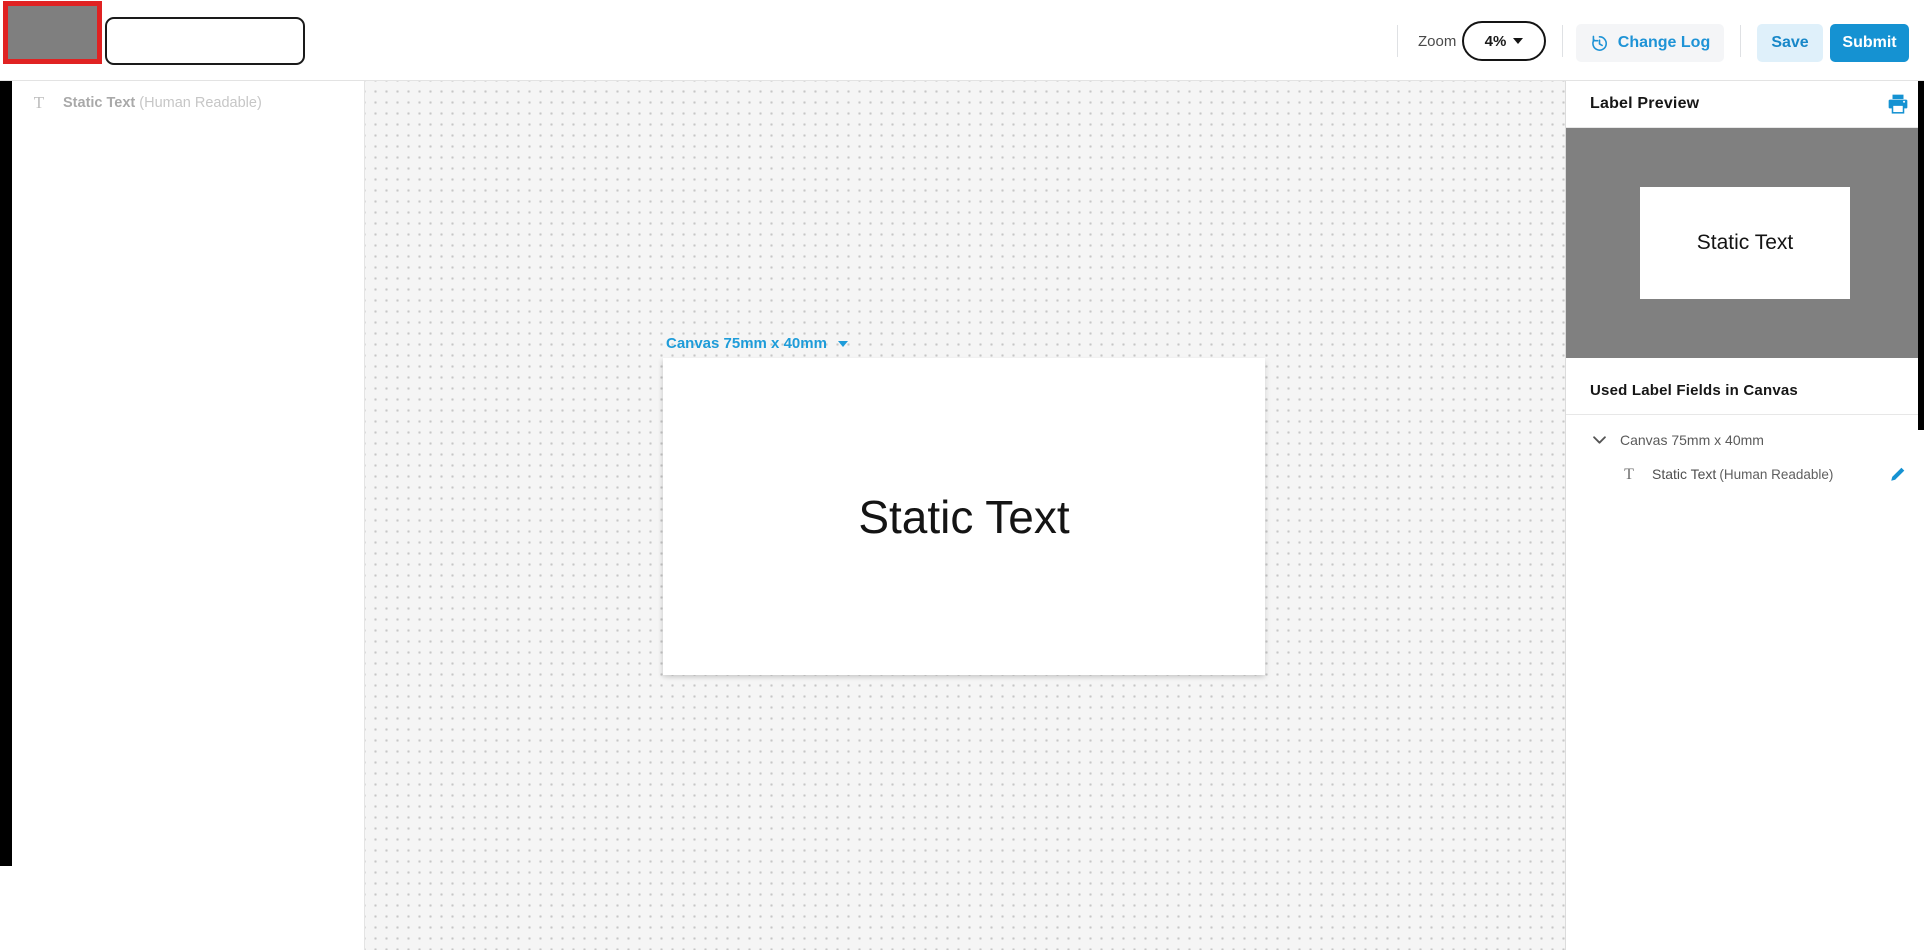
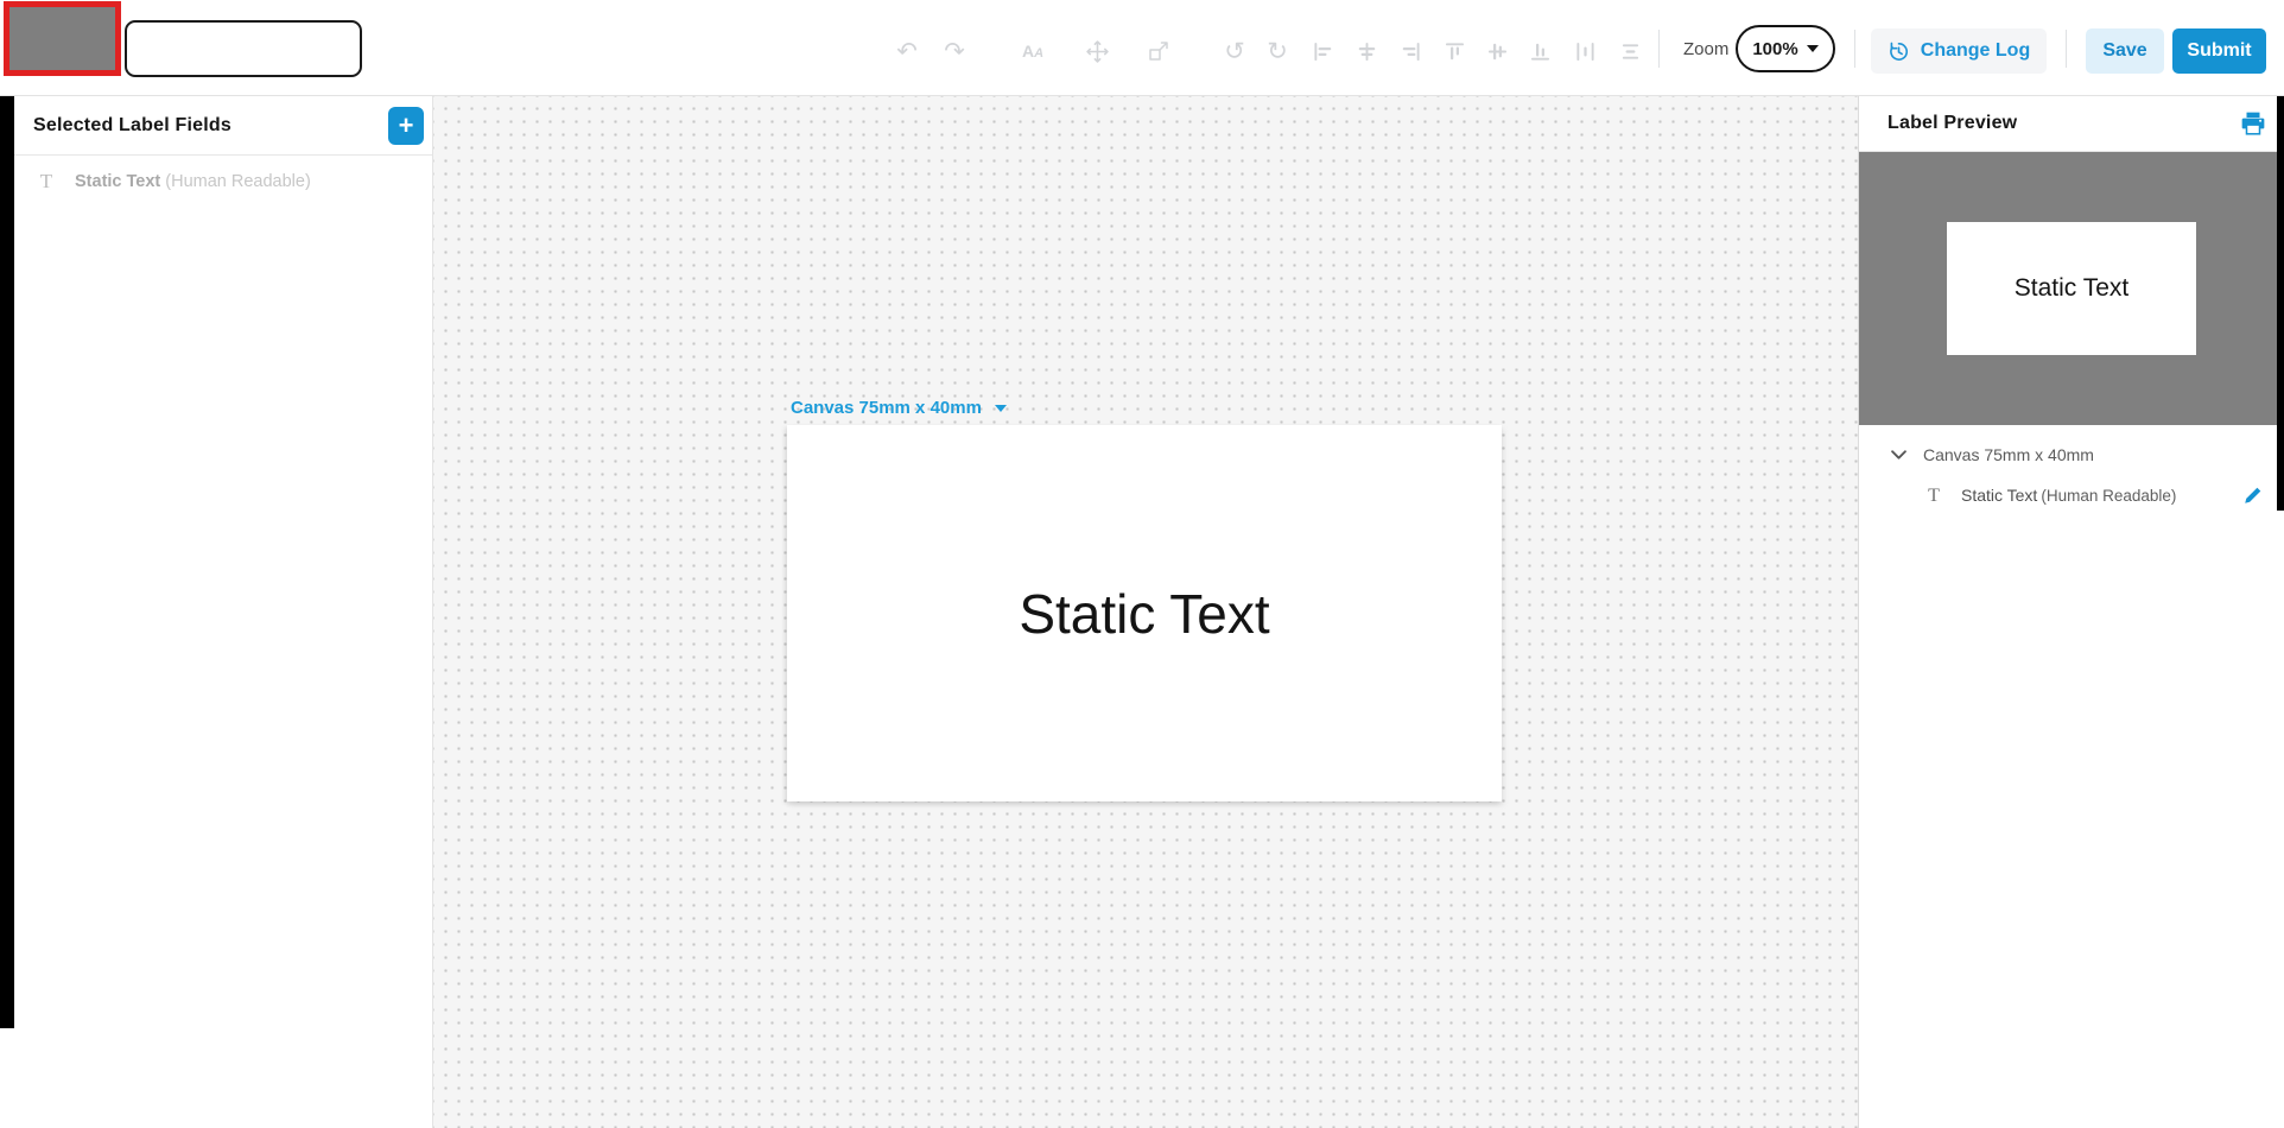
+ ↶
+ ↷
+ AA
+ ↺
+ ↻
  Zoom
- 4%
+ 100%
  Change Log
  Save
  Submit
+ Selected Label Fields
+ +
  T
  Static Text (Human Readable)
  Canvas 75mm x 40mm
  Static Text
  Label Preview
  Static Text
- Used Label Fields in Canvas
  Canvas 75mm x 40mm
  T
  Static Text (Human Readable)
